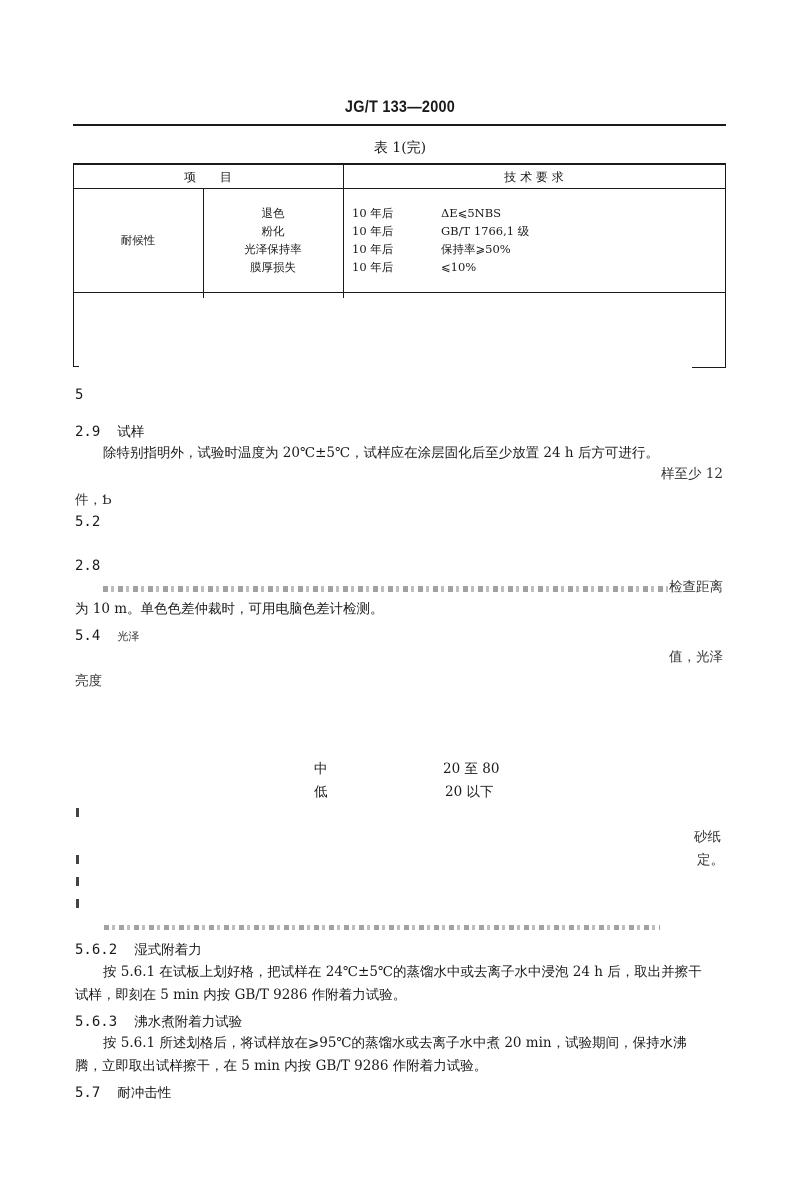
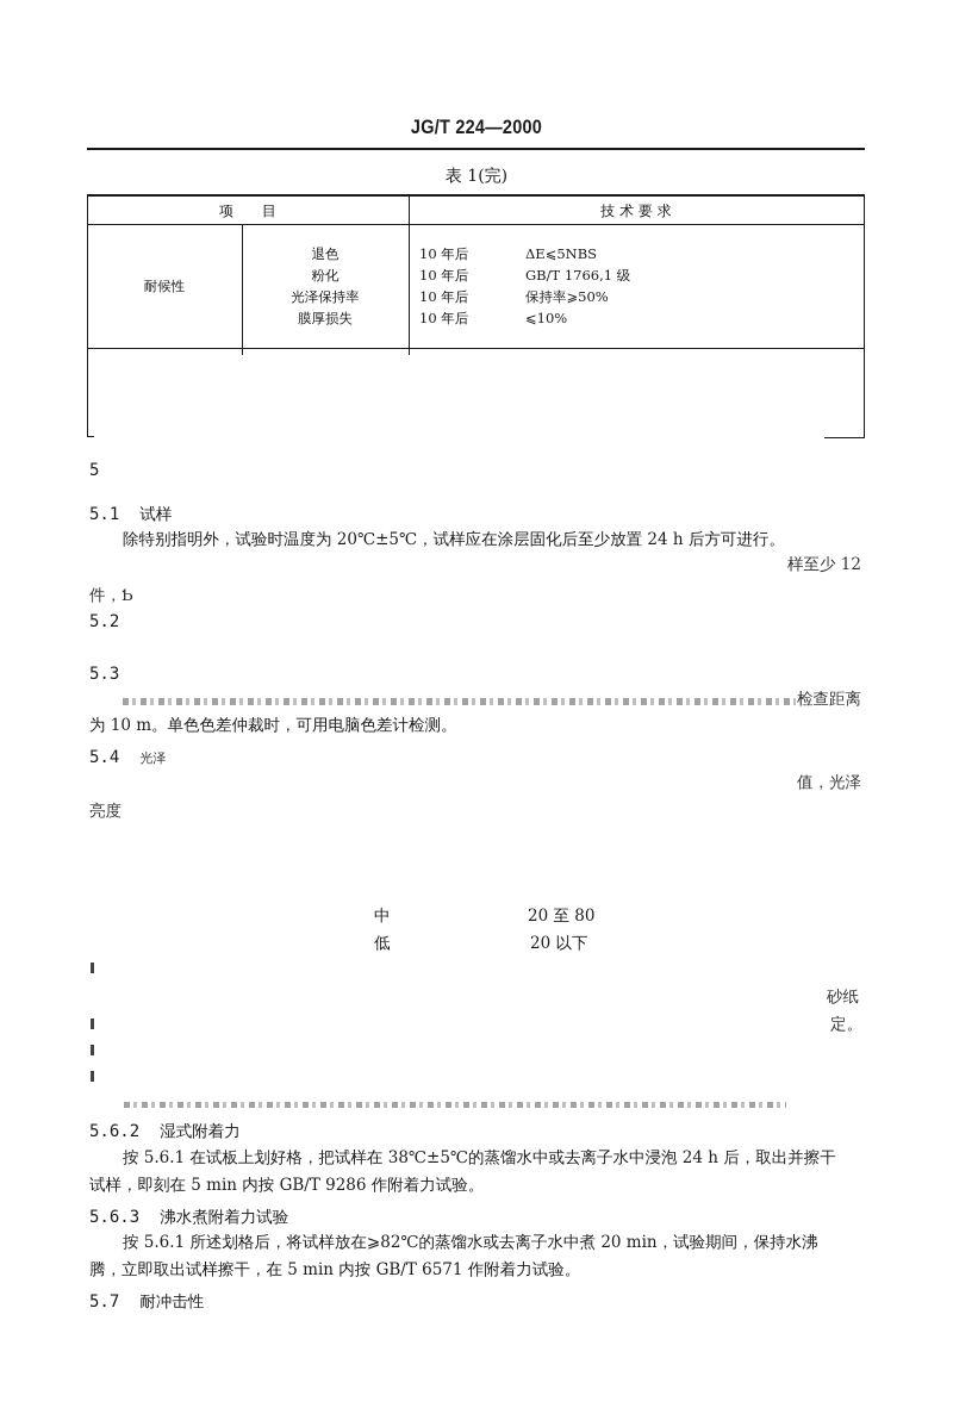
- JG/T 133—2000
+ JG/T 224—2000
  表 1(完)
  项 目
  技 术 要 求
  耐候性
  退色
  10 年后
  ΔE⩽5NBS
  粉化
  10 年后
  GB/T 1766,1 级
  光泽保持率
  10 年后
  保持率⩾50%
  膜厚损失
  10 年后
  ⩽10%
  5
- 2.9 试样
+ 5.1 试样
  除特别指明外，试验时温度为 20℃±5℃，试样应在涂层固化后至少放置 24 h 后方可进行。
  样至少 12
  件，Ƅ
  5.2
- 2.8
+ 5.3
  检查距离
  为 10 m。单色色差仲裁时，可用电脑色差计检测。
  5.4 光泽
  值，光泽
  亮度
  中
  20 至 80
  低
  20 以下
  砂纸
  定。
  5.6.2 湿式附着力
- 按 5.6.1 在试板上划好格，把试样在 24℃±5℃的蒸馏水中或去离子水中浸泡 24 h 后，取出并擦干
+ 按 5.6.1 在试板上划好格，把试样在 38℃±5℃的蒸馏水中或去离子水中浸泡 24 h 后，取出并擦干
  试样，即刻在 5 min 内按 GB/T 9286 作附着力试验。
  5.6.3 沸水煮附着力试验
- 按 5.6.1 所述划格后，将试样放在⩾95℃的蒸馏水或去离子水中煮 20 min，试验期间，保持水沸
+ 按 5.6.1 所述划格后，将试样放在⩾82℃的蒸馏水或去离子水中煮 20 min，试验期间，保持水沸
- 腾，立即取出试样擦干，在 5 min 内按 GB/T 9286 作附着力试验。
+ 腾，立即取出试样擦干，在 5 min 内按 GB/T 6571 作附着力试验。
  5.7 耐冲击性
